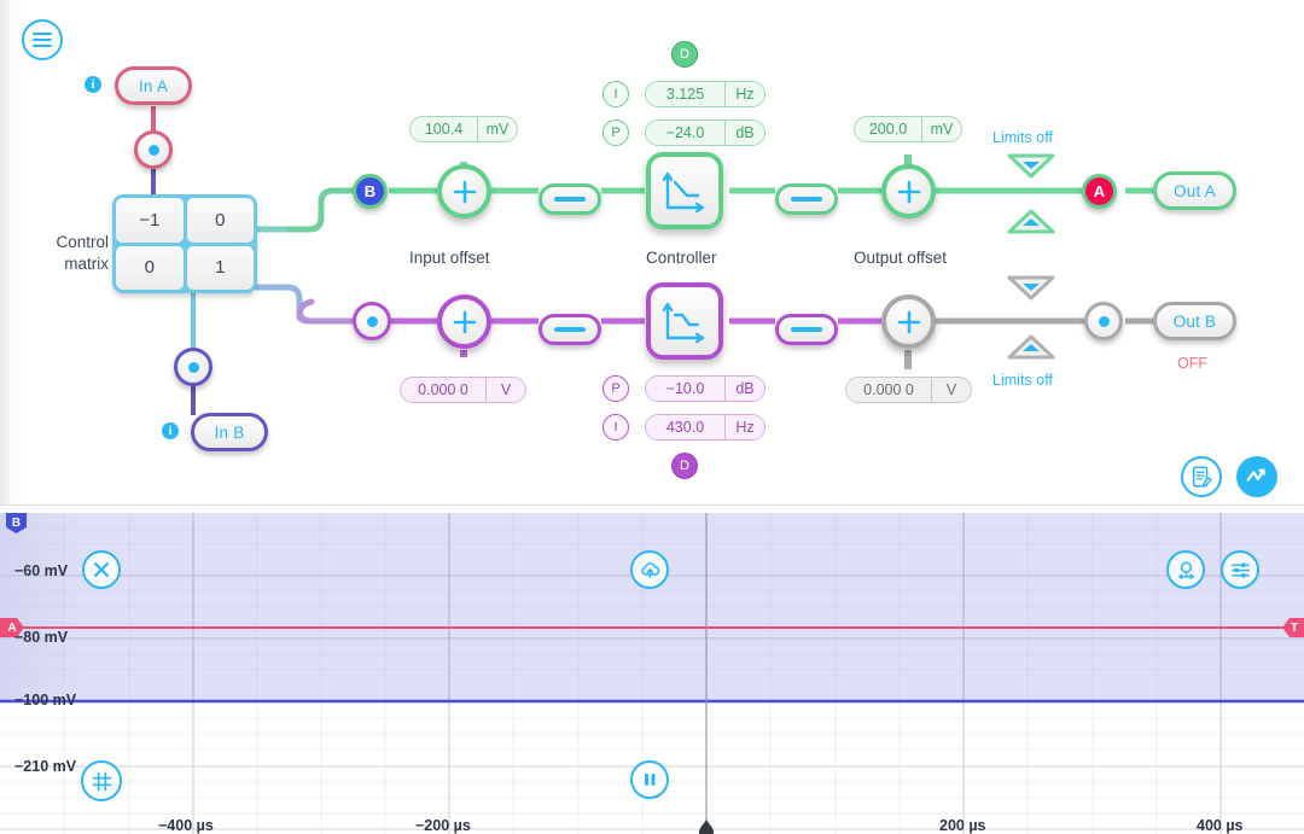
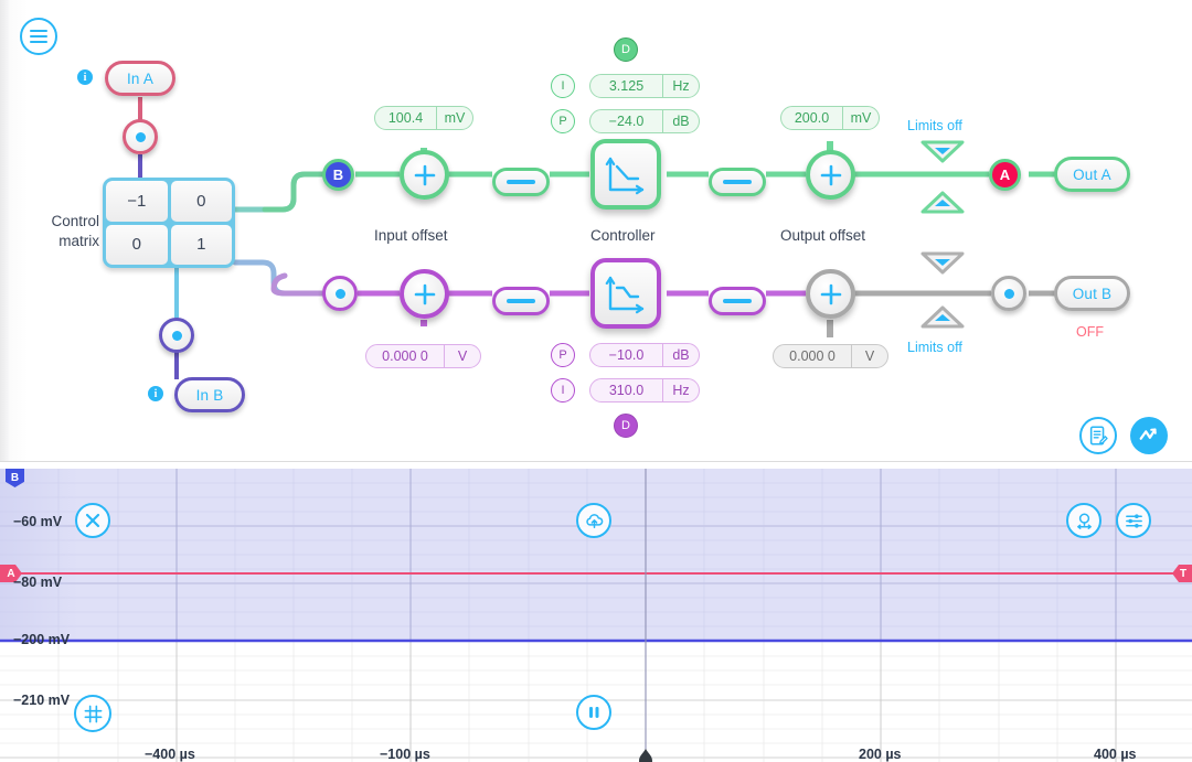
  i
  In A
  Control
  matrix
  −1
  0
  0
  1
  i
  In B
  B
  100.4
  mV
  Input offset
  D
  I
  3.125
  Hz
  P
  −24.0
  dB
  Controller
  200.0
  mV
  Output offset
  Limits off
  A
  Out A
  0.000 0
  V
  P
  −10.0
  dB
  I
- 430.0
+ 310.0
  Hz
  D
  0.000 0
  V
  Limits off
  Out B
  OFF
  B
  A
  T
  −60 mV
  −80 mV
- −100 mV
+ −200 mV
  −210 mV
  −400 µs
- −200 µs
+ −100 µs
  200 µs
  400 µs
